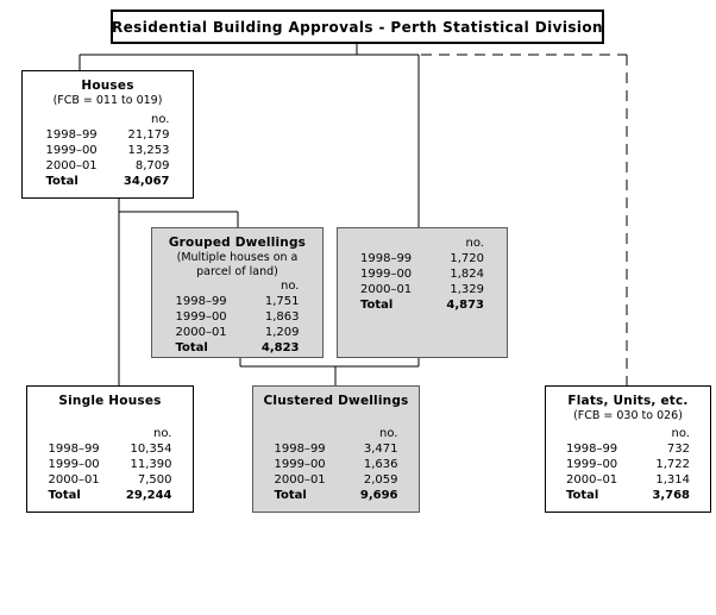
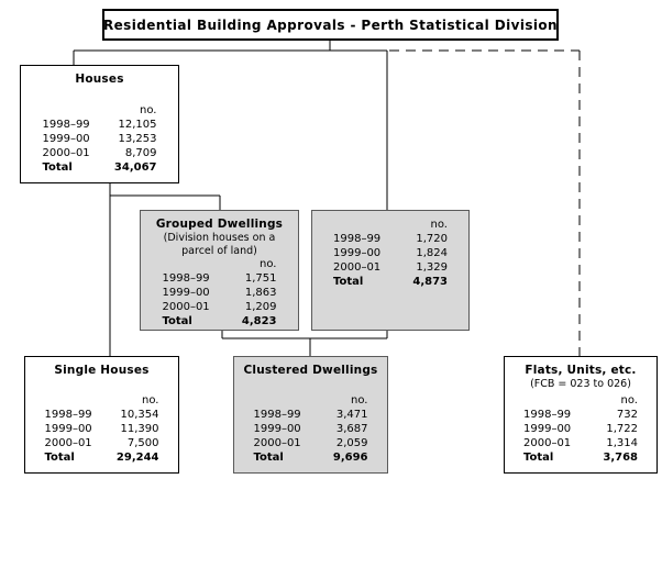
  Residential Building Approvals - Perth Statistical Division
  Houses
- (FCB = 011 to 019)
  no.
  1998–99
- 21,179
+ 12,105
  1999–00
  13,253
  2000–01
  8,709
  Total
  34,067
  Grouped Dwellings
- (Multiple houses on a parcel of land)
+ (Division houses on a parcel of land)
  no.
  1998–99
  1,751
  1999–00
  1,863
  2000–01
  1,209
  Total
  4,823
  no.
  1998–99
  1,720
  1999–00
  1,824
  2000–01
  1,329
  Total
  4,873
  Single Houses
  no.
  1998–99
  10,354
  1999–00
  11,390
  2000–01
  7,500
  Total
  29,244
  Clustered Dwellings
  no.
  1998–99
  3,471
  1999–00
- 1,636
+ 3,687
  2000–01
  2,059
  Total
  9,696
  Flats, Units, etc.
- (FCB = 030 to 026)
+ (FCB = 023 to 026)
  no.
  1998–99
  732
  1999–00
  1,722
  2000–01
  1,314
  Total
  3,768
